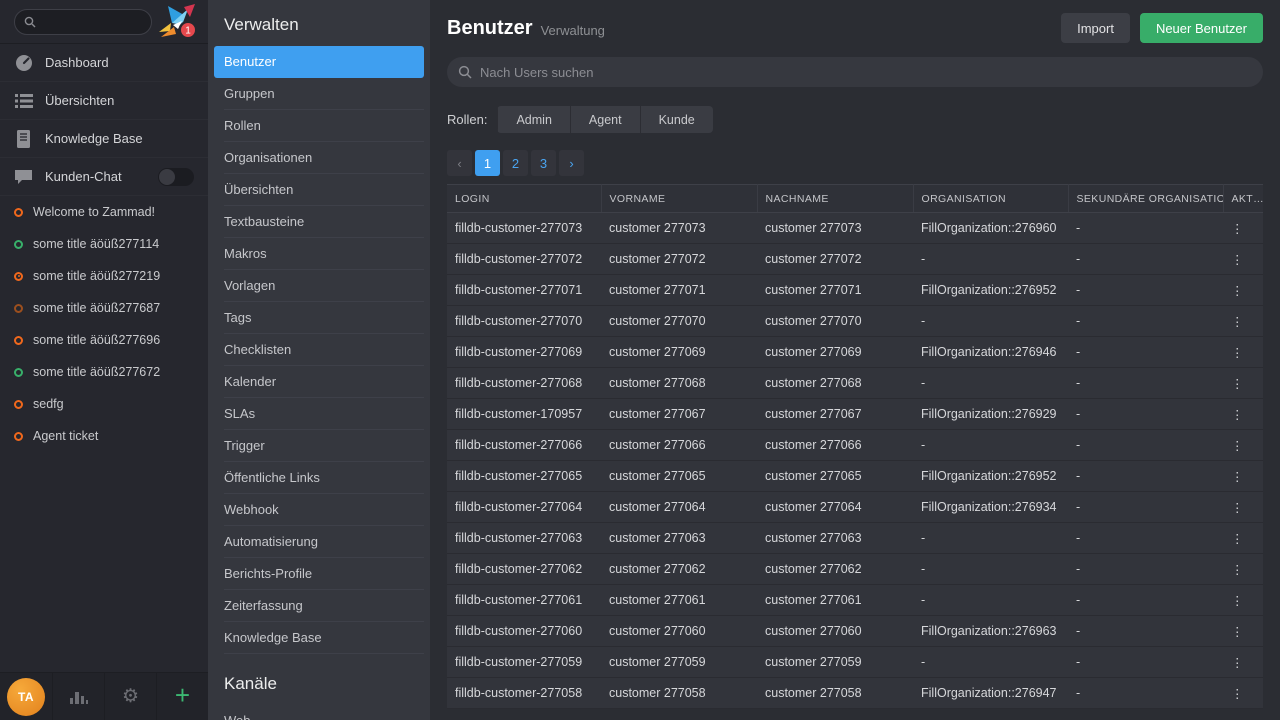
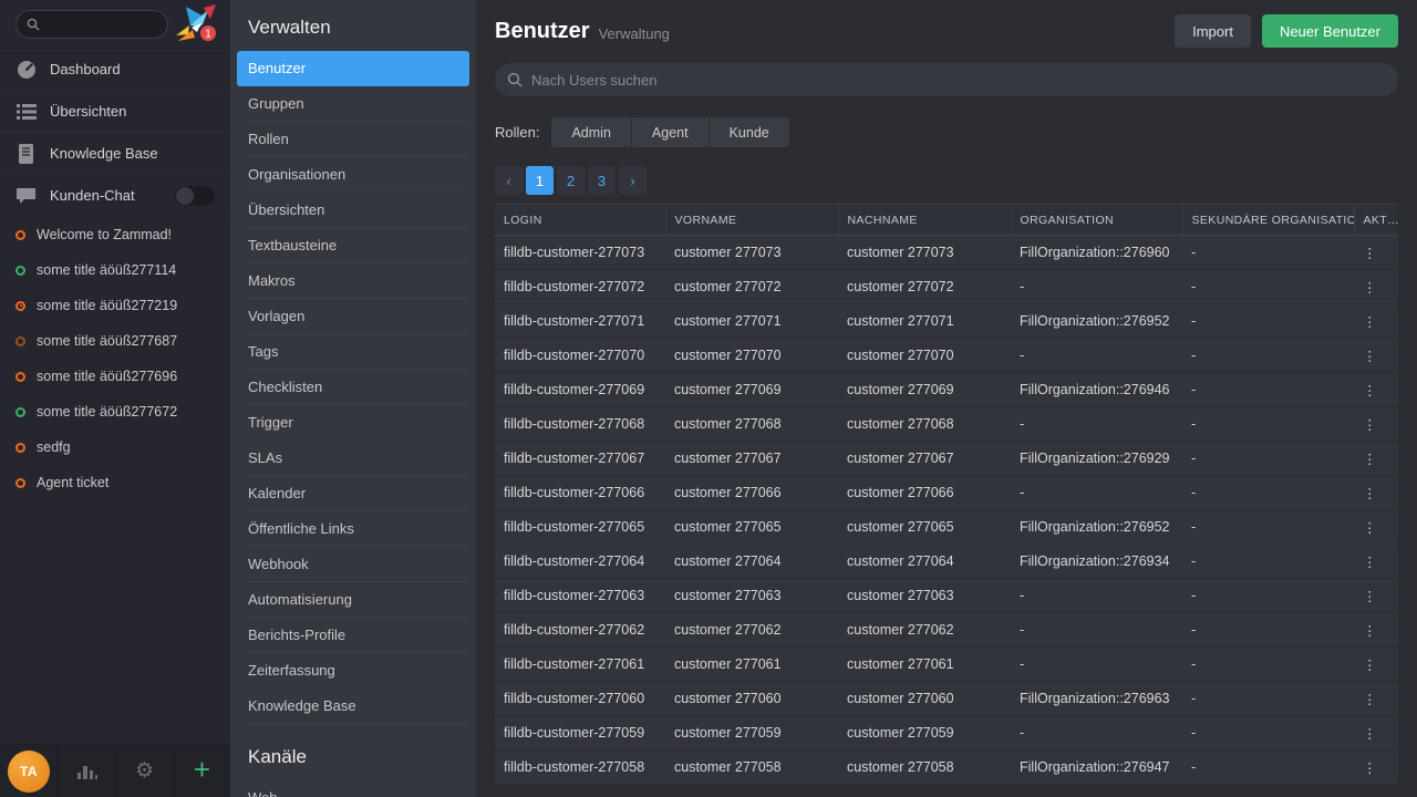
  1
  Dashboard
  Übersichten
  Knowledge Base
  Kunden-Chat
  Welcome to Zammad!
  some title äöüß277114
  some title äöüß277219
  some title äöüß277687
  some title äöüß277696
  some title äöüß277672
  sedfg
  Agent ticket
  TA
  ⚙
  +
  Verwalten
  Benutzer
  Gruppen
  Rollen
  Organisationen
  Übersichten
  Textbausteine
  Makros
  Vorlagen
  Tags
  Checklisten
- Kalender
+ Trigger
  SLAs
- Trigger
+ Kalender
  Öffentliche Links
  Webhook
  Automatisierung
  Berichts-Profile
  Zeiterfassung
  Knowledge Base
  Kanäle
  Benutzer
  Verwaltung
  Import
  Neuer Benutzer
  Nach Users suchen
  Rollen:
  Admin
  Agent
  Kunde
  ‹
  1
  2
  3
  ›
  LOGIN	VORNAME	NACHNAME	ORGANISATION	SEKUNDÄRE ORGANISATIO	AKT…
  filldb-customer-277073	customer 277073	customer 277073	FillOrganization::276960	-	⋮
  filldb-customer-277072	customer 277072	customer 277072	-	-	⋮
  filldb-customer-277071	customer 277071	customer 277071	FillOrganization::276952	-	⋮
  filldb-customer-277070	customer 277070	customer 277070	-	-	⋮
  filldb-customer-277069	customer 277069	customer 277069	FillOrganization::276946	-	⋮
  filldb-customer-277068	customer 277068	customer 277068	-	-	⋮
- filldb-customer-170957	customer 277067	customer 277067	FillOrganization::276929	-	⋮
+ filldb-customer-277067	customer 277067	customer 277067	FillOrganization::276929	-	⋮
  filldb-customer-277066	customer 277066	customer 277066	-	-	⋮
  filldb-customer-277065	customer 277065	customer 277065	FillOrganization::276952	-	⋮
  filldb-customer-277064	customer 277064	customer 277064	FillOrganization::276934	-	⋮
  filldb-customer-277063	customer 277063	customer 277063	-	-	⋮
  filldb-customer-277062	customer 277062	customer 277062	-	-	⋮
  filldb-customer-277061	customer 277061	customer 277061	-	-	⋮
  filldb-customer-277060	customer 277060	customer 277060	FillOrganization::276963	-	⋮
  filldb-customer-277059	customer 277059	customer 277059	-	-	⋮
  filldb-customer-277058	customer 277058	customer 277058	FillOrganization::276947	-	⋮
